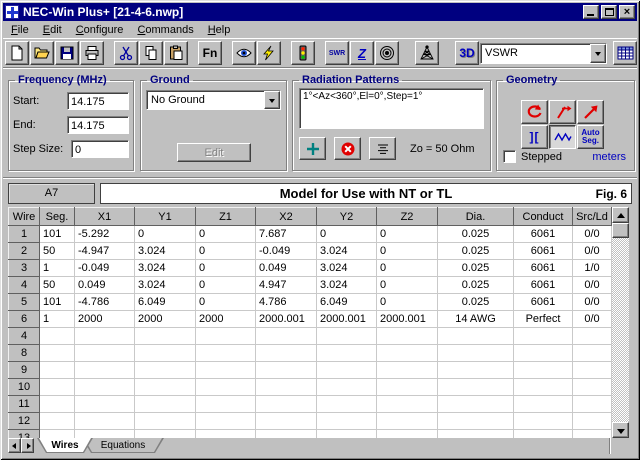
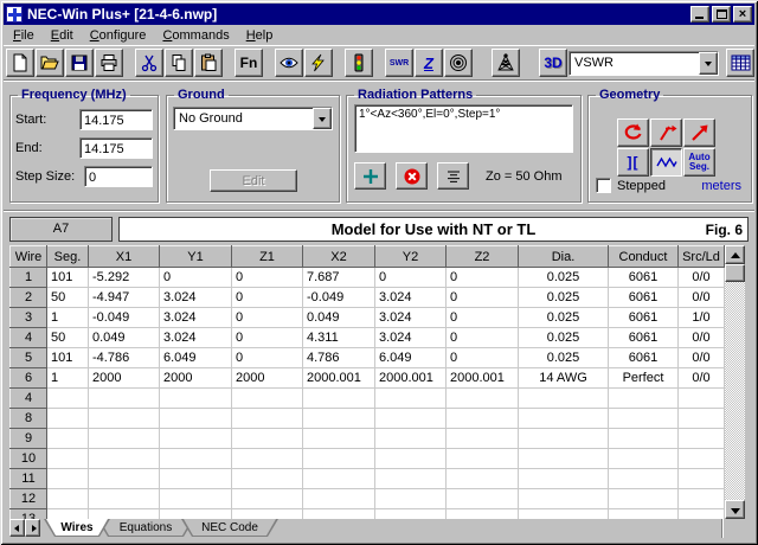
  NEC-Win Plus+ [21-4-6.nwp]
  ×
  File
  Edit
  Configure
  Commands
  Help
  Fn
  Z
  3D
  VSWR
  Frequency (MHz)
  Start:
  14.175
  End:
  14.175
  Step Size:
  0
  Ground
  No Ground
  Edit
  Radiation Patterns
  1°<Az<360°,El=0°,Step=1°
  Zo = 50 Ohm
  Geometry
  ][
  Auto
  Seg.
  Stepped
  meters
  A7
  Model for Use with NT or TL
  Fig. 6
  Wire	Seg.	X1	Y1	Z1	X2	Y2	Z2	Dia.	Conduct	Src/Ld
  1	101	-5.292	0	0	7.687	0	0	0.025	6061	0/0
  2	50	-4.947	3.024	0	-0.049	3.024	0	0.025	6061	0/0
  3	1	-0.049	3.024	0	0.049	3.024	0	0.025	6061	1/0
- 4	50	0.049	3.024	0	4.947	3.024	0	0.025	6061	0/0
+ 4	50	0.049	3.024	0	4.311	3.024	0	0.025	6061	0/0
  5	101	-4.786	6.049	0	4.786	6.049	0	0.025	6061	0/0
  6	1	2000	2000	2000	2000.001	2000.001	2000.001	14 AWG	Perfect	0/0
  4
  8
  9
  10
  11
  12
  Wires
  Equations
+ NEC Code
